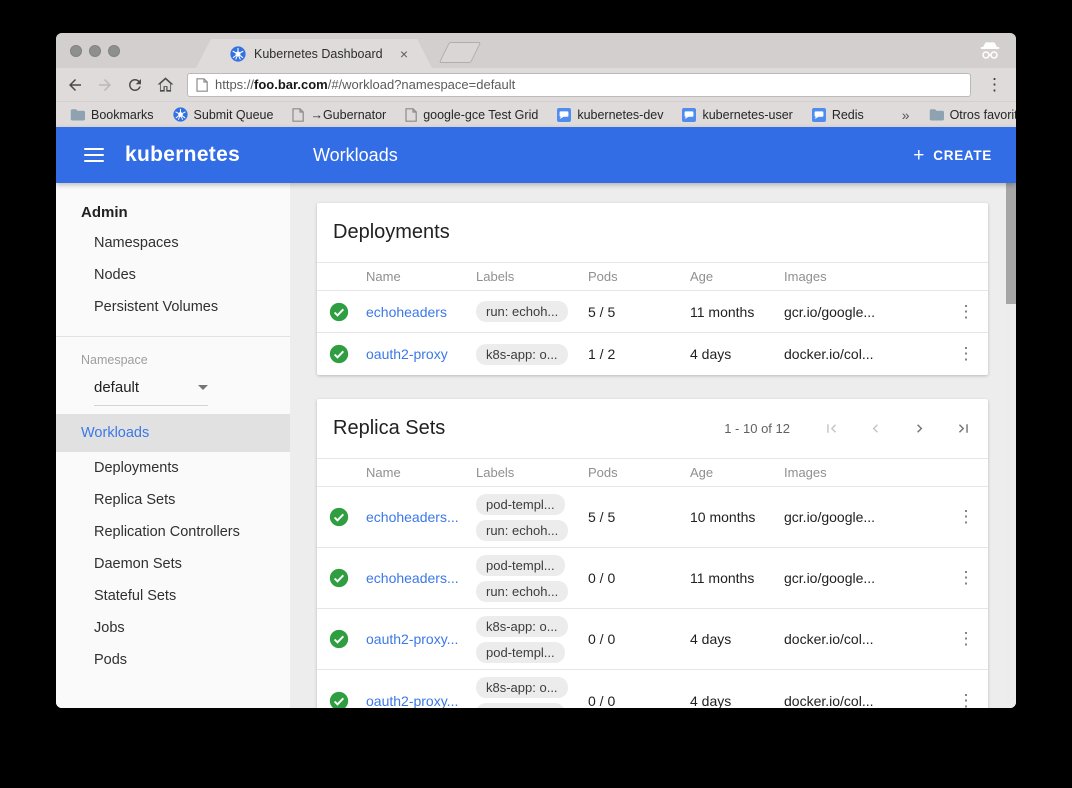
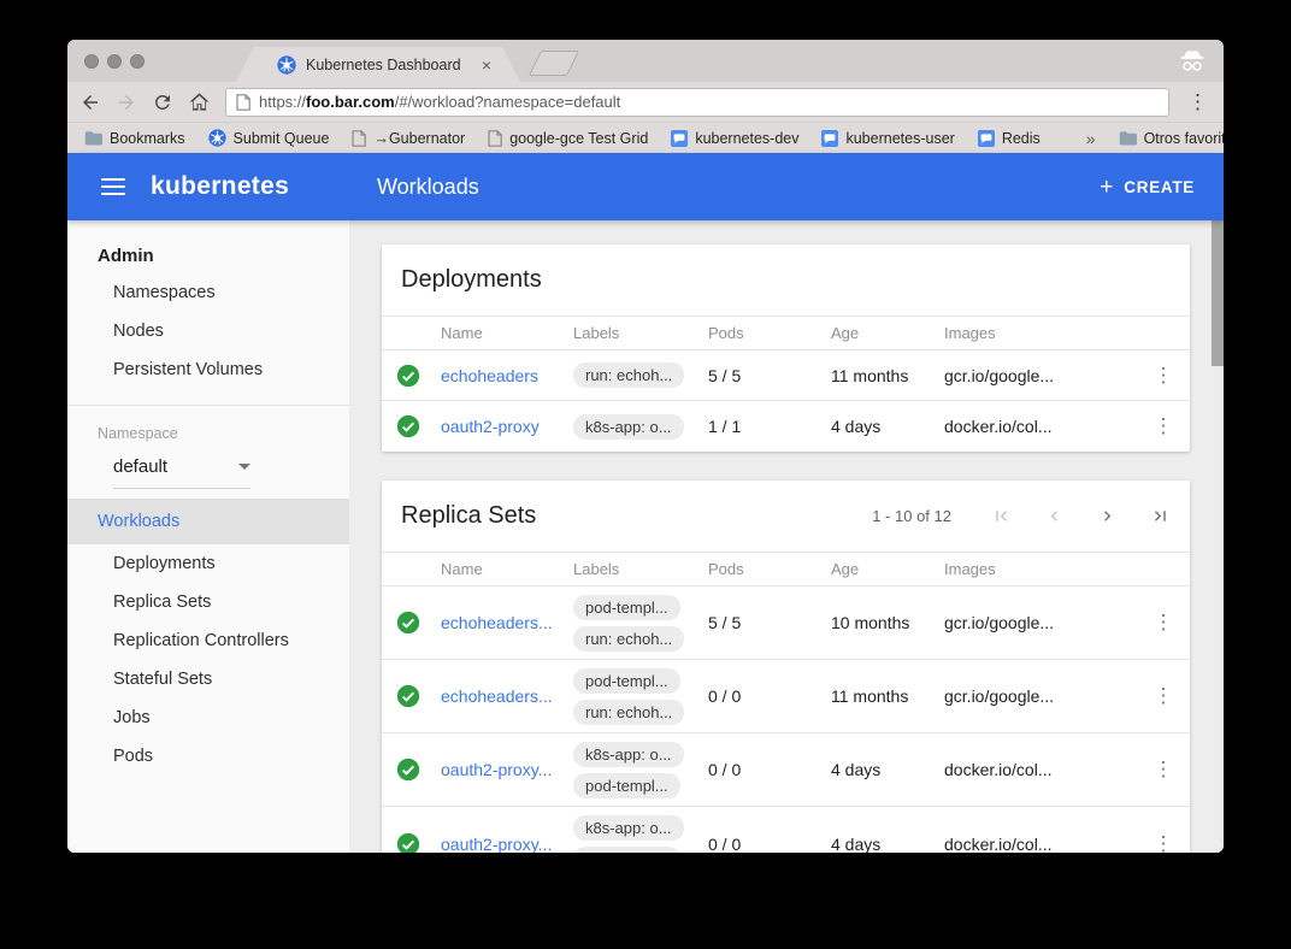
  Kubernetes Dashboard
  ×
  https://foo.bar.com/#/workload?namespace=default
  ⋮
  Bookmarks
  Submit Queue
  →Gubernator
  google-gce Test Grid
  kubernetes-dev
  kubernetes-user
  Redis
  »
  Otros favorit
  kubernetes
  Workloads
  +
  CREATE
  Admin
  Namespaces
  Nodes
  Persistent Volumes
  Namespace
  default
  Workloads
  Deployments
  Replica Sets
  Replication Controllers
- Daemon Sets
  Stateful Sets
  Jobs
  Pods
  Deployments
  Name
  Labels
  Pods
  Age
  Images
  echoheaders
  run: echoh...
  5 / 5
  11 months
  gcr.io/google...
  ⋮
  oauth2-proxy
  k8s-app: o...
- 1 / 2
+ 1 / 1
  4 days
  docker.io/col...
  ⋮
  Replica Sets
  1 - 10 of 12
  Name
  Labels
  Pods
  Age
  Images
  echoheaders...
  pod-templ...
  run: echoh...
  5 / 5
  10 months
  gcr.io/google...
  ⋮
  echoheaders...
  pod-templ...
  run: echoh...
  0 / 0
  11 months
  gcr.io/google...
  ⋮
  oauth2-proxy...
  k8s-app: o...
  pod-templ...
  0 / 0
  4 days
  docker.io/col...
  ⋮
  oauth2-proxy...
  k8s-app: o...
  0 / 0
  4 days
  docker.io/col...
  ⋮
